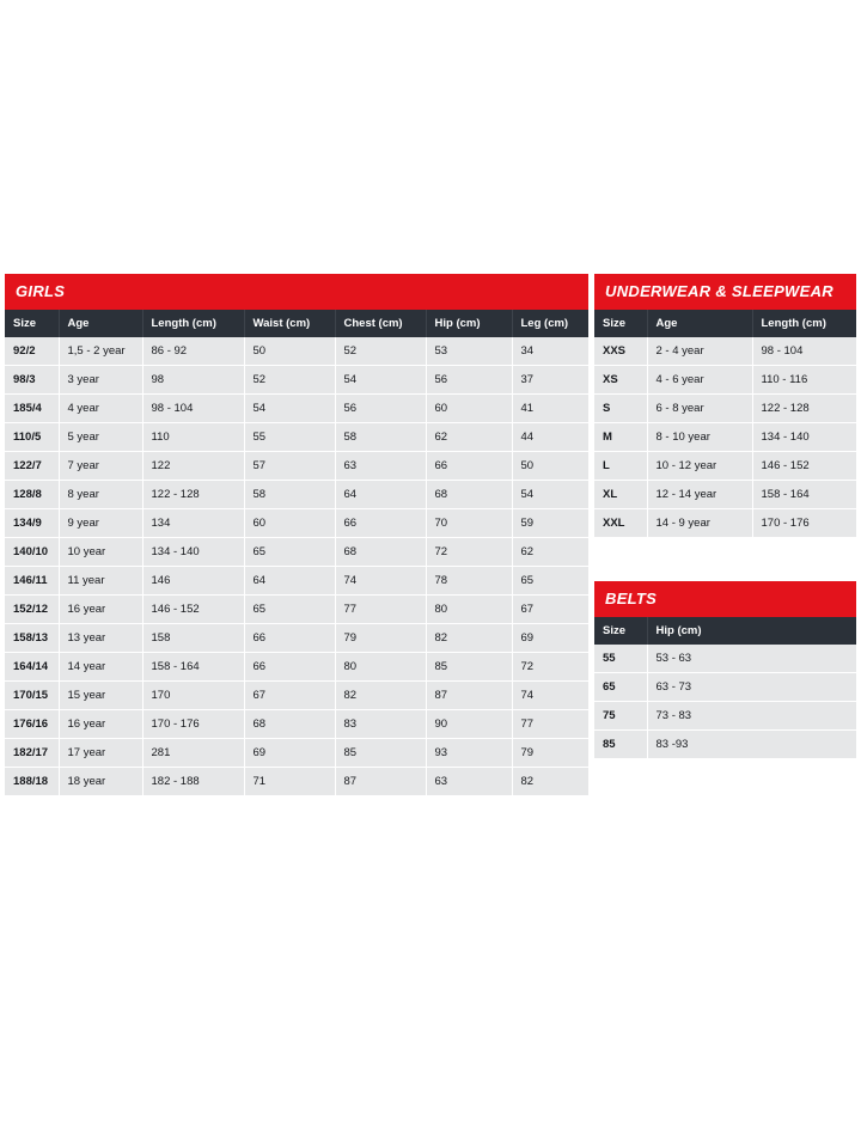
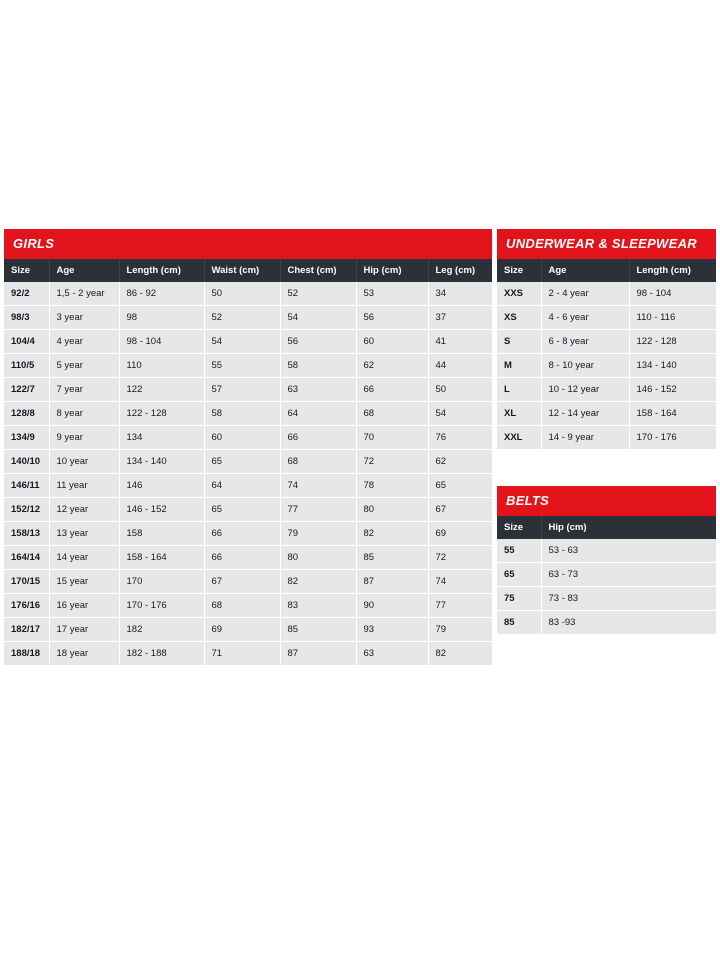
  GIRLS
  Size	Age	Length (cm)	Waist (cm)	Chest (cm)	Hip (cm)	Leg (cm)
  92/2	1,5 - 2 year	86 - 92	50	52	53	34
  98/3	3 year	98	52	54	56	37
- 185/4	4 year	98 - 104	54	56	60	41
+ 104/4	4 year	98 - 104	54	56	60	41
  110/5	5 year	110	55	58	62	44
  122/7	7 year	122	57	63	66	50
  128/8	8 year	122 - 128	58	64	68	54
- 134/9	9 year	134	60	66	70	59
+ 134/9	9 year	134	60	66	70	76
  140/10	10 year	134 - 140	65	68	72	62
  146/11	11 year	146	64	74	78	65
- 152/12	16 year	146 - 152	65	77	80	67
+ 152/12	12 year	146 - 152	65	77	80	67
  158/13	13 year	158	66	79	82	69
  164/14	14 year	158 - 164	66	80	85	72
  170/15	15 year	170	67	82	87	74
  176/16	16 year	170 - 176	68	83	90	77
- 182/17	17 year	281	69	85	93	79
+ 182/17	17 year	182	69	85	93	79
  188/18	18 year	182 - 188	71	87	63	82
  UNDERWEAR & SLEEPWEAR
  Size	Age	Length (cm)
  XXS	2 - 4 year	98 - 104
  XS	4 - 6 year	110 - 116
  S	6 - 8 year	122 - 128
  M	8 - 10 year	134 - 140
  L	10 - 12 year	146 - 152
  XL	12 - 14 year	158 - 164
  XXL	14 - 9 year	170 - 176
  BELTS
  Size	Hip (cm)
  55	53 - 63
  65	63 - 73
  75	73 - 83
  85	83 -93
